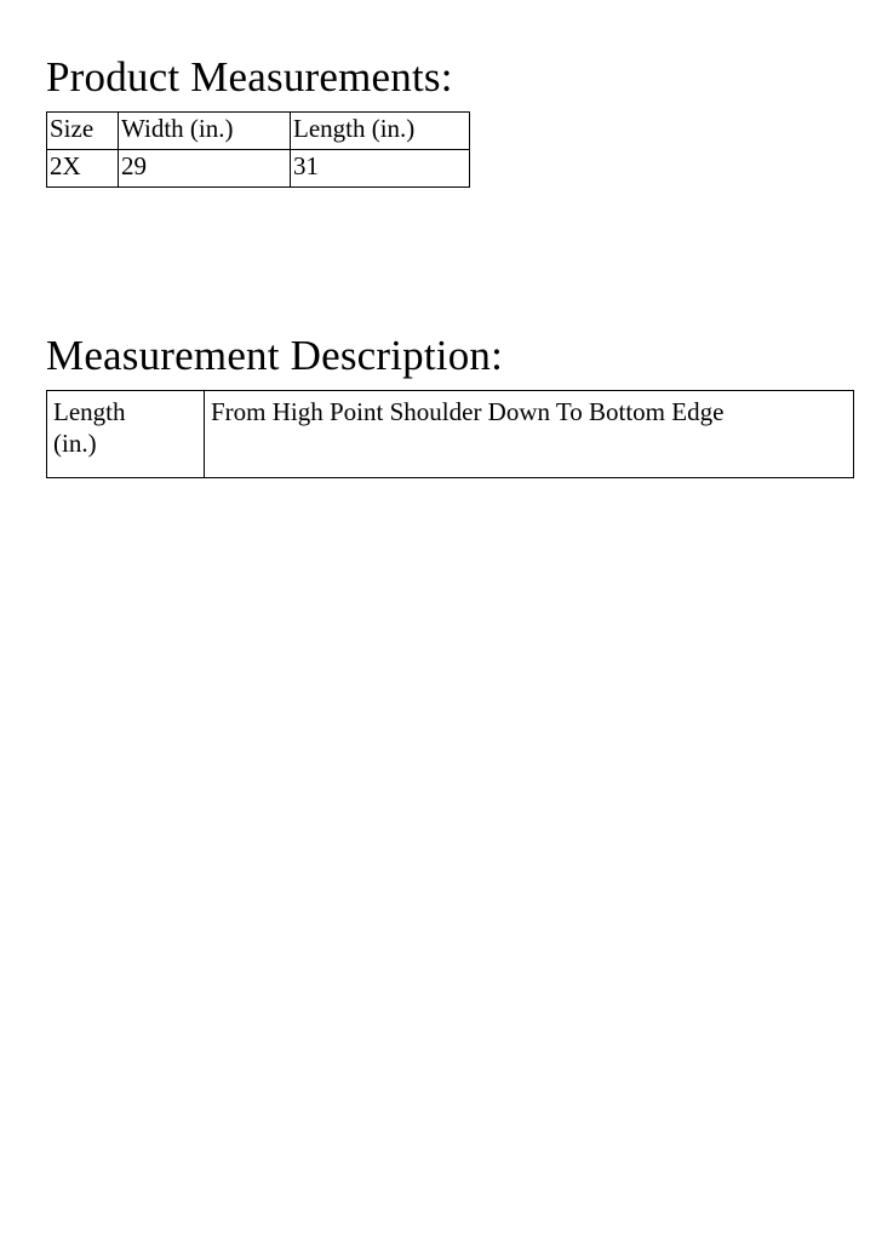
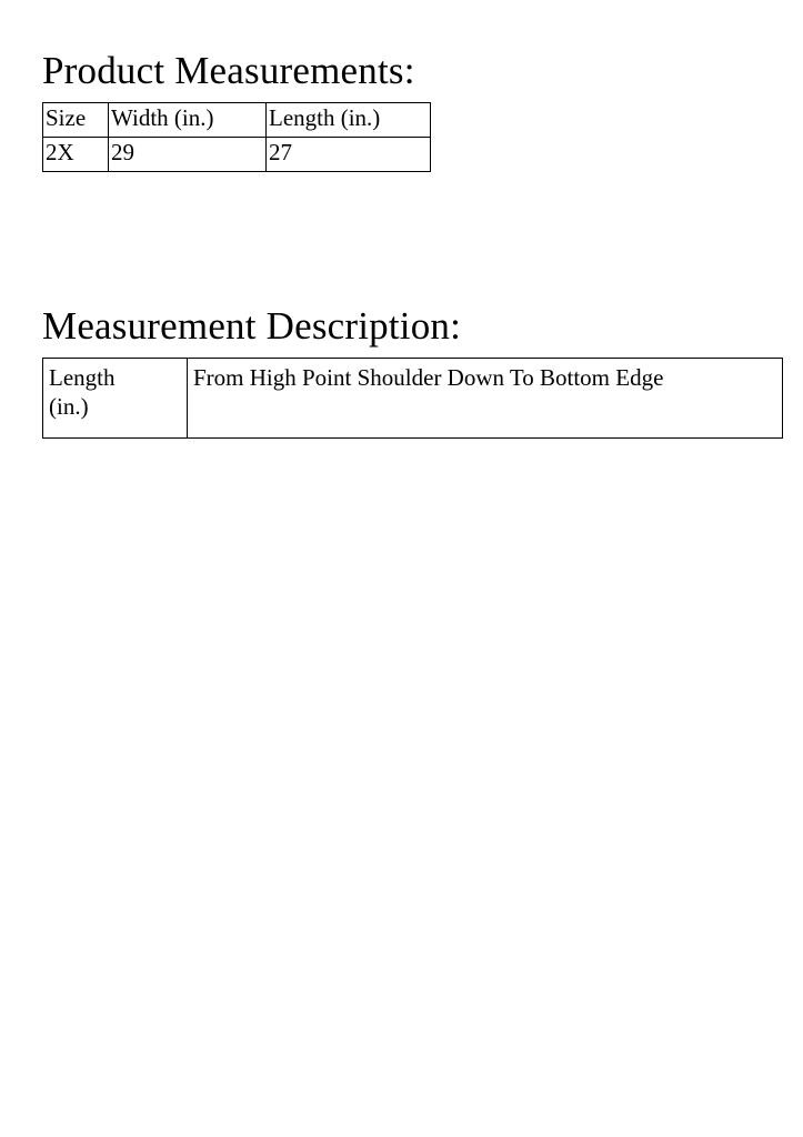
  Product Measurements:
  Size	Width (in.)	Length (in.)
- 2X	29	31
+ 2X	29	27
  Measurement Description:
  Length (in.)	From High Point Shoulder Down To Bottom Edge
